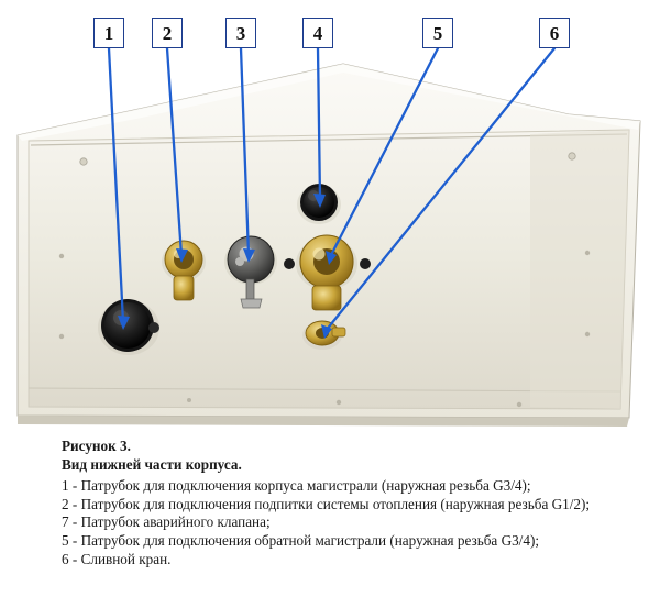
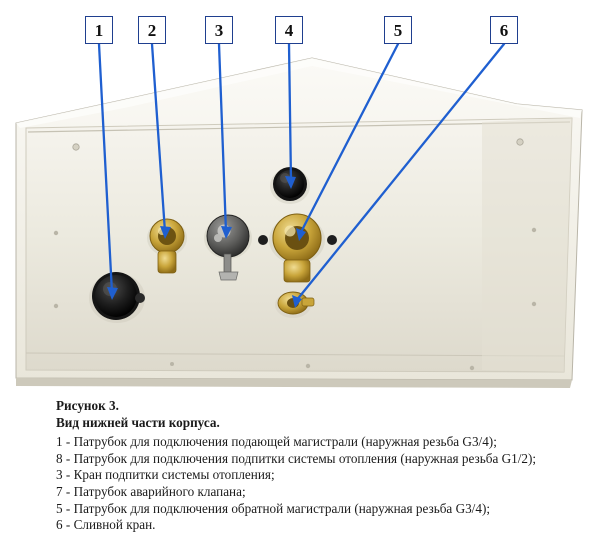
  1
  2
  3
  4
  5
  6
  Рисунок 3.
  Вид нижней части корпуса.
- 1 - Патрубок для подключения корпуса магистрали (наружная резьба G3/4);
+ 1 - Патрубок для подключения подающей магистрали (наружная резьба G3/4);
- 2 - Патрубок для подключения подпитки системы отопления (наружная резьба G1/2);
+ 8 - Патрубок для подключения подпитки системы отопления (наружная резьба G1/2);
+ 3 - Кран подпитки системы отопления;
  7 - Патрубок аварийного клапана;
  5 - Патрубок для подключения обратной магистрали (наружная резьба G3/4);
  6 - Сливной кран.
